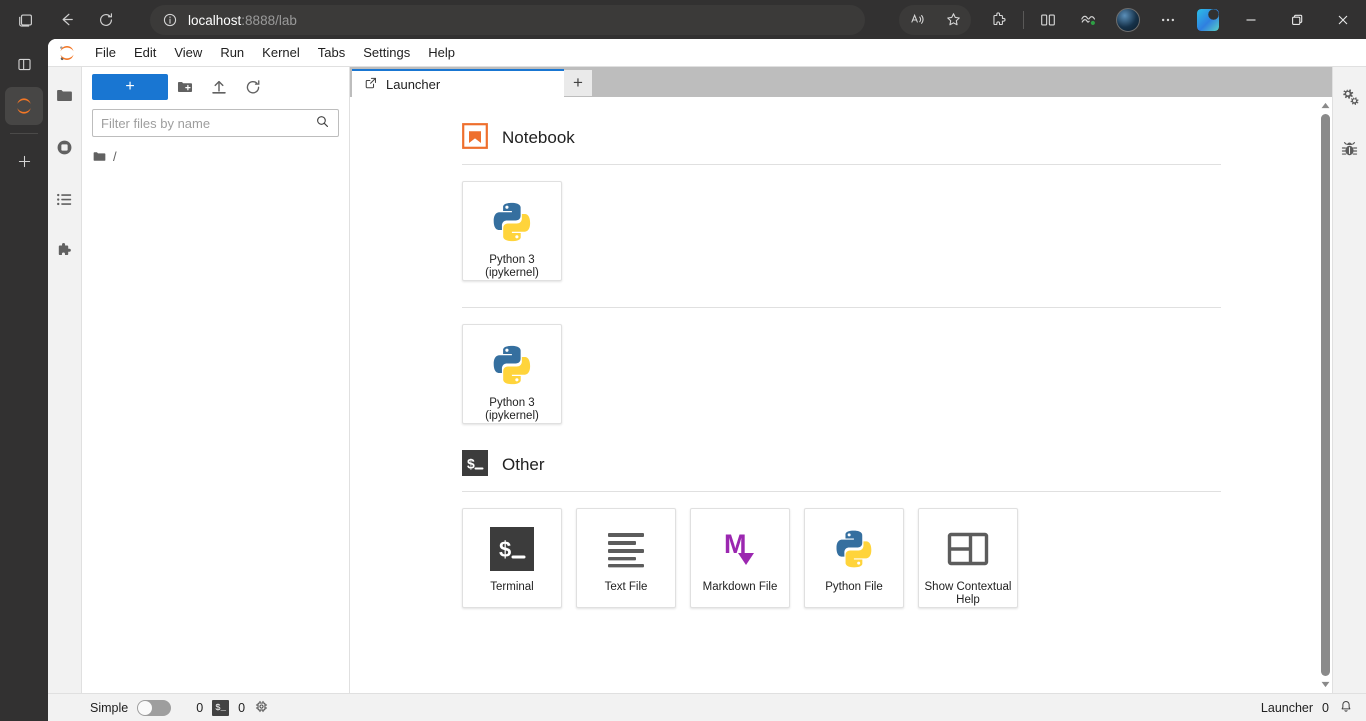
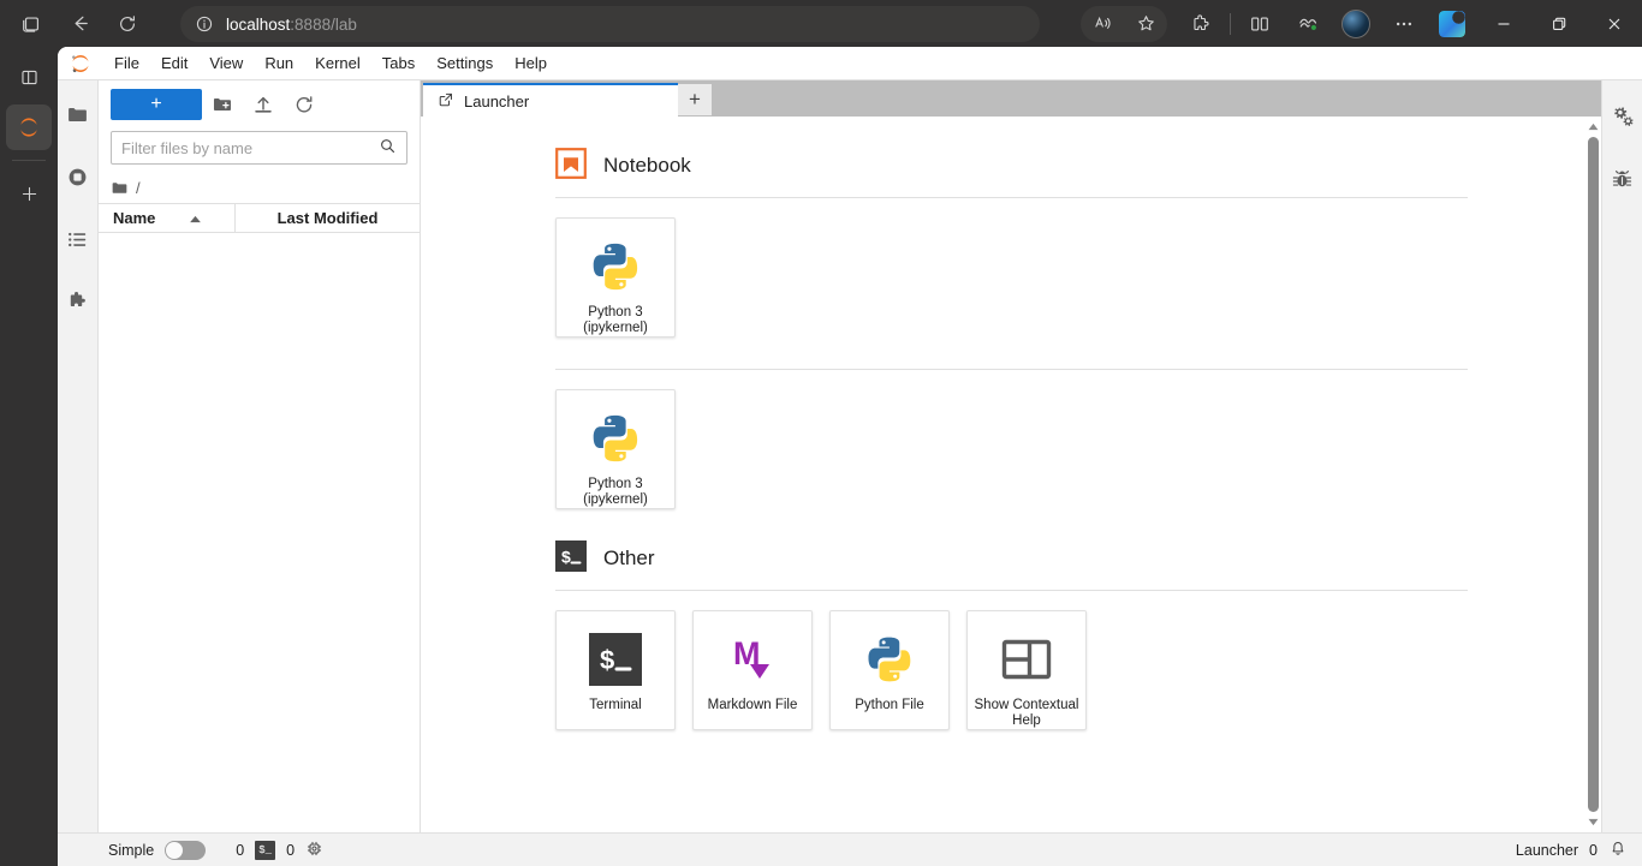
  localhost
  :8888/lab
  File
  Edit
  View
  Run
  Kernel
  Tabs
  Settings
  Help
  +
  Filter files by name
  /
+ Name
+ Last Modified
  Launcher
  +
  Notebook
  Python 3
  (ipykernel)
  Python 3
  (ipykernel)
  $
  Other
  $
  Terminal
- Text File
  M
  Markdown File
  Python File
  Show Contextual
  Help
  Simple
  0
  $_
  0
  Launcher
  0
